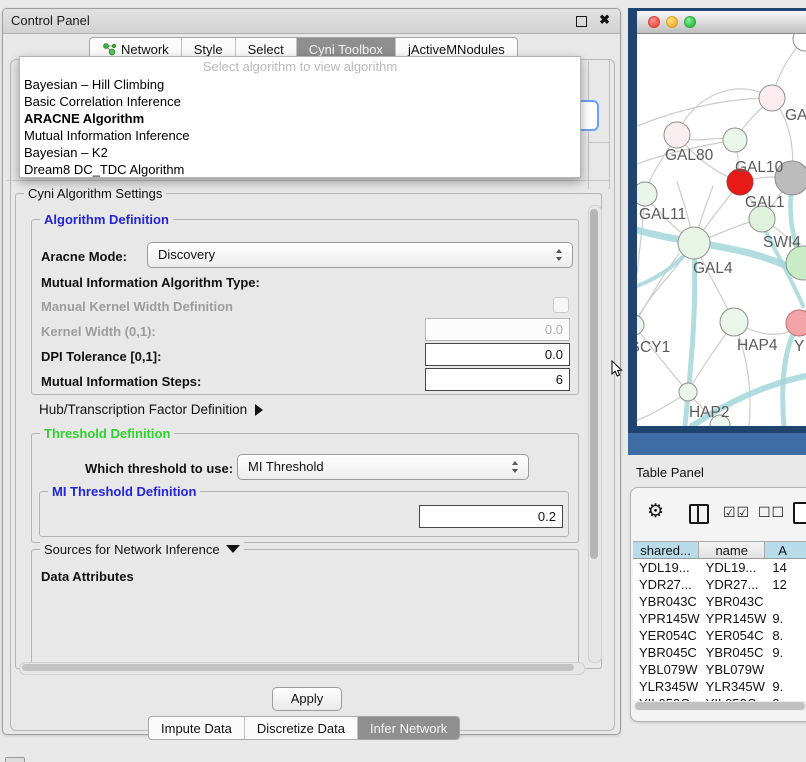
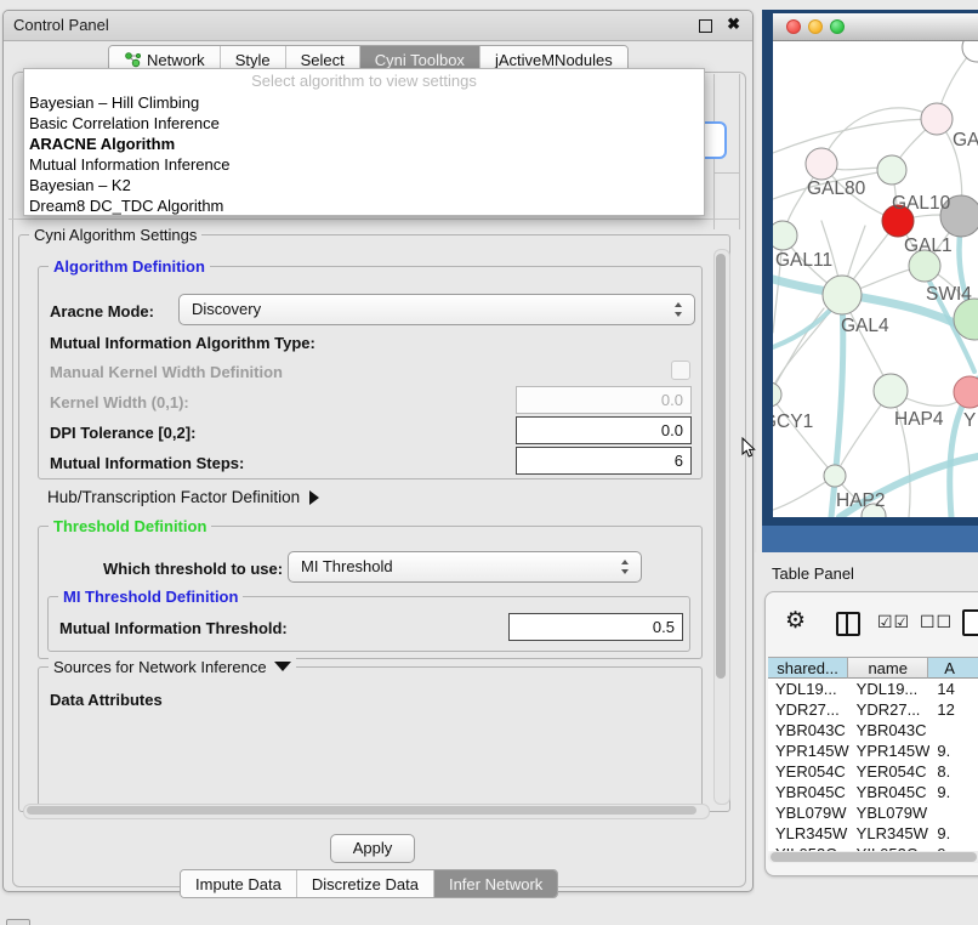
  Control Panel
  ✖
  Network
  Style
  Select
  Cyni Toolbox
  jActiveMNodules
- Select algorithm to view algorithm
+ Select algorithm to view settings
  Bayesian – Hill Climbing
  Basic Correlation Inference
  ARACNE Algorithm
  Mutual Information Inference
  Bayesian – K2
  Dream8 DC_TDC Algorithm
  Cyni Algorithm Settings
  Algorithm Definition
  Aracne Mode:
  Discovery
  Mutual Information Algorithm Type:
  Manual Kernel Width Definition
  Kernel Width (0,1):
  0.0
- DPI Tolerance [0,1]:
+ DPI Tolerance [0,2]:
  0.0
  Mutual Information Steps:
  6
  Hub/Transcription Factor Definition
  Threshold Definition
  Which threshold to use:
  MI Threshold
  MI Threshold Definition
+ Mutual Information Threshold:
- 0.2
+ 0.5
  Sources for Network Inference
  Data Attributes
  Apply
  Impute Data
  Discretize Data
  Infer Network
  GAL80
  GAL10
  GAL1
  GAL11
  SWI4
  GAL4
  CY1
  HAP4
  Y
  HAP2
  Table Panel
  ⚙
  ☑☑
  ☐☐
  shared...
  name
  A
  YDL19...
  YDL19...
  14
  YDR27...
  YDR27...
  12
  YBR043C
  YBR043C
  YPR145W
  YPR145W
  9.
  YER054C
  YER054C
  8.
  YBR045C
  YBR045C
  9.
  YBL079W
  YBL079W
  YLR345W
  YLR345W
  9.
